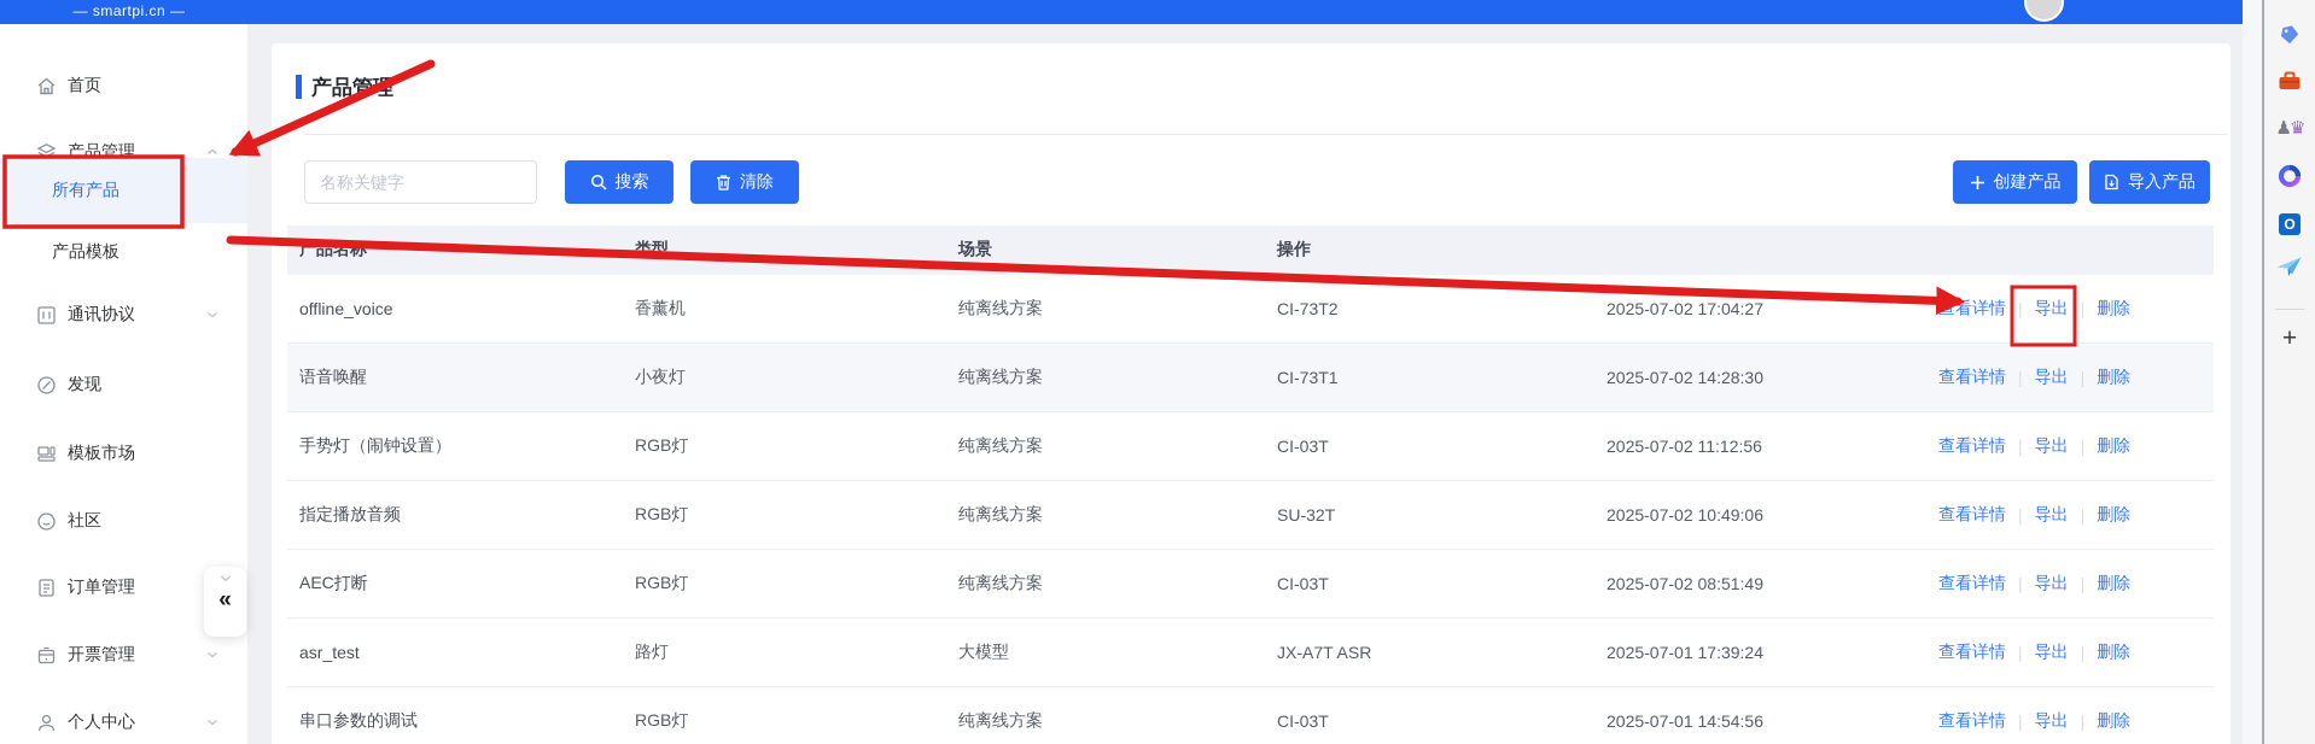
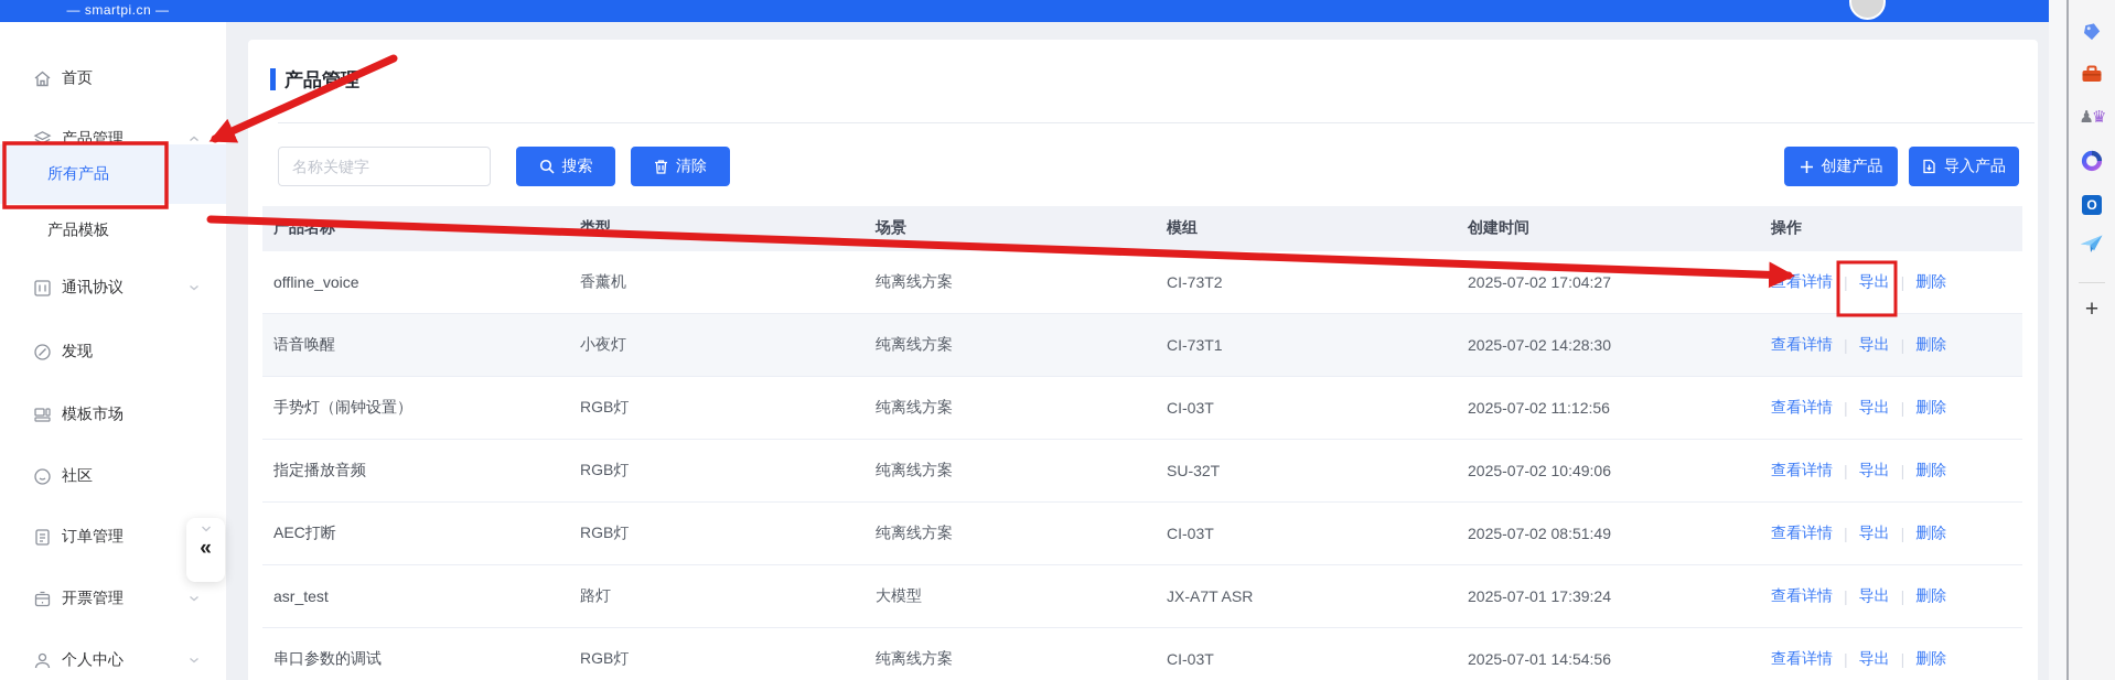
  — smartpi.cn —
  首页
  产品管理
  所有产品
  产品模板
  通讯协议
  发现
  模板市场
  社区
  订单管理
  开票管理
  个人中心
  «
  产品管
  名称关键字
  搜索
  清除
  创建产品
  导入产品
  产品名
  类型
  场景
+ 模组
+ 创建时间
  操作
  offline_voice
  香薰机
  纯离线方案
  CI-73T2
  2025-07-02 17:04:27
  查看详情
  |
  导出
  |
  删除
  语音唤醒
  小夜灯
  纯离线方案
  CI-73T1
  2025-07-02 14:28:30
  查看详情
  导出
  |
  删除
  手势灯（闹钟设置）
  RGB灯
  纯离线方案
  CI-03T
  2025-07-02 11:12:56
  查看详情
  |
  导出
  |
  删除
  指定播放音频
  RGB灯
  纯离线方案
  SU-32T
  2025-07-02 10:49:06
  查看详情
  |
  导出
  |
  删除
  AEC打断
  RGB灯
  纯离线方案
  CI-03T
  2025-07-02 08:51:49
  查看详情
  |
  导出
  |
  删除
  asr_test
  路灯
  大模型
  JX-A7T ASR
  2025-07-01 17:39:24
  查看详情
  |
  导出
  |
  删除
  串口参数的调试
  RGB灯
  纯离线方案
  CI-03T
  2025-07-01 14:54:56
  查看详情
  |
  导出
  |
  删除
  ♟
  ♛
  O
  +
